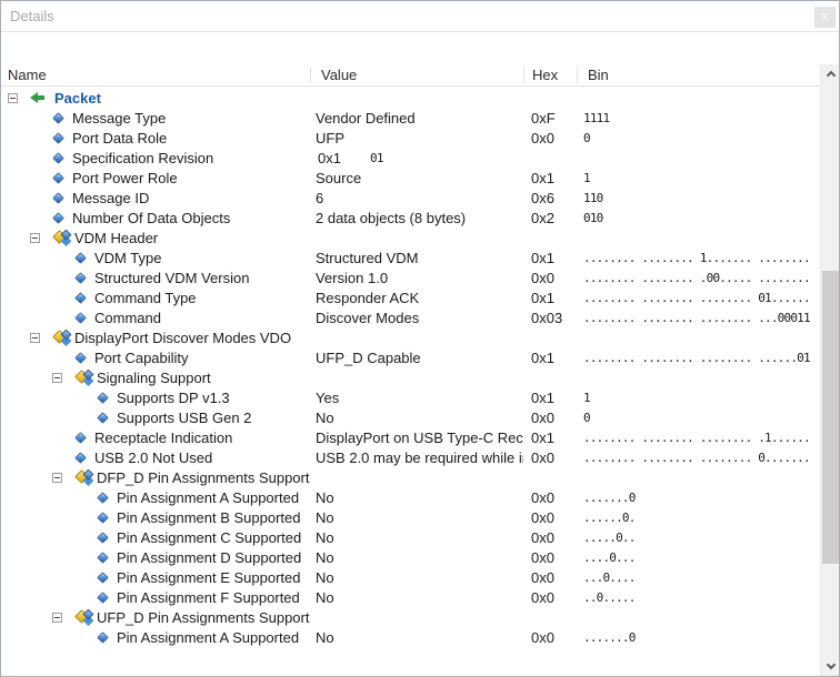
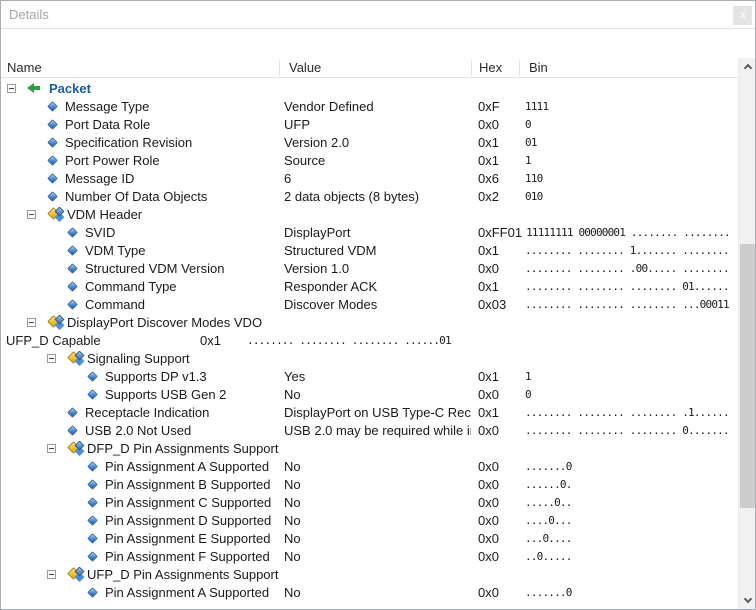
  Details
  Name
  Value
  Hex
  Bin
  Packet
  Message Type
  Vendor Defined
  0xF
  1111
  Port Data Role
  UFP
  0x0
  0
  Specification Revision
+ Version 2.0
  0x1
  01
  Port Power Role
  Source
  0x1
  1
  Message ID
  6
  0x6
  110
  Number Of Data Objects
  2 data objects (8 bytes)
  0x2
  010
  VDM Header
+ SVID
+ DisplayPort
+ 0xFF01
+ 11111111 00000001 ........ ........
  VDM Type
  Structured VDM
  0x1
  ........ ........ 1....... ........
  Structured VDM Version
  Version 1.0
  0x0
  ........ ........ .00..... ........
  Command Type
  Responder ACK
  0x1
  ........ ........ ........ 01......
  Command
  Discover Modes
  0x03
  ........ ........ ........ ...00011
  DisplayPort Discover Modes VDO
- Port Capability
  UFP_D Capable
  0x1
  ........ ........ ........ ......01
  Signaling Support
  Supports DP v1.3
  Yes
  0x1
  1
  Supports USB Gen 2
  No
  0x0
  0
  Receptacle Indication
  DisplayPort on USB Type-C Rec
  0x1
  ........ ........ ........ .1......
  USB 2.0 Not Used
  USB 2.0 may be required while i
  0x0
  ........ ........ ........ 0.......
  DFP_D Pin Assignments Support
  Pin Assignment A Supported
  No
  0x0
  .......0
  Pin Assignment B Supported
  No
  0x0
  ......0.
  Pin Assignment C Supported
  No
  0x0
  .....0..
  Pin Assignment D Supported
  No
  0x0
  ....0...
  Pin Assignment E Supported
  No
  0x0
  ...0....
  Pin Assignment F Supported
  No
  0x0
  ..0.....
  UFP_D Pin Assignments Support
  Pin Assignment A Supported
  No
  0x0
  .......0
